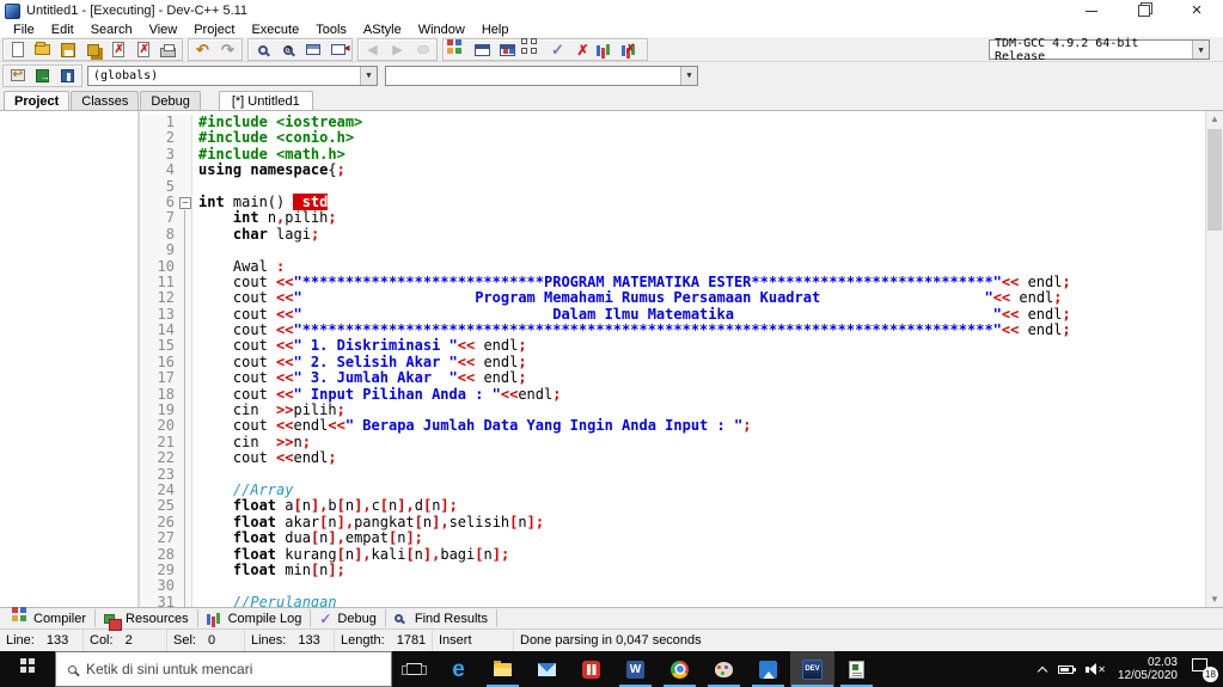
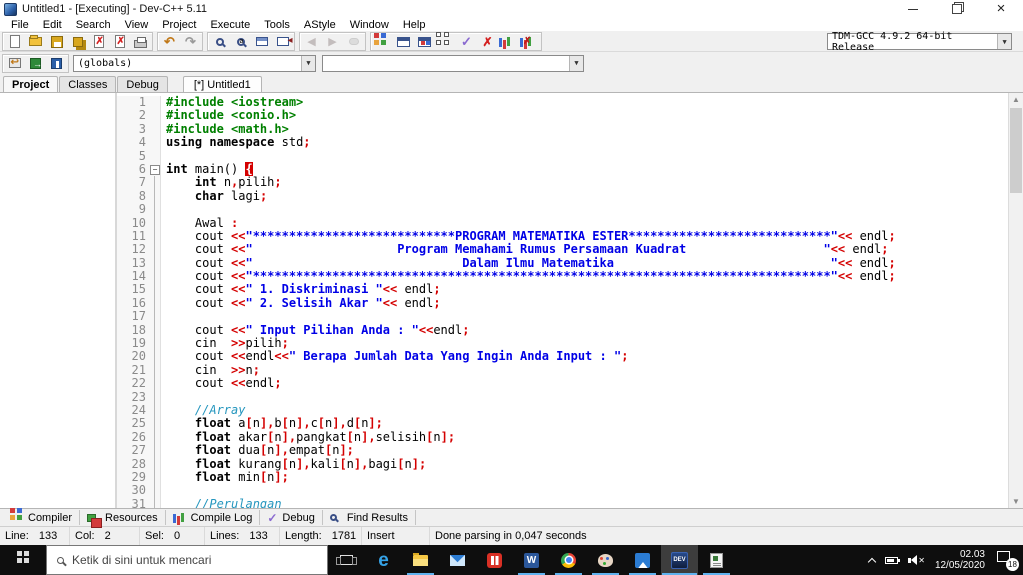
  Untitled1 - [Executing] - Dev-C++ 5.11
  File
  Edit
  Search
  View
  Project
  Execute
  Tools
  AStyle
  Window
  Help
  ↶
  ↷
  ◀
  ▶
  ✓
  ✗
  TDM-GCC 4.9.2 64-bit Release
  ▼
  (globals)
  ▼
  ▼
  Project
  Classes
  Debug
  [*] Untitled1
  1
  #include <iostream>
  2
  #include <conio.h>
  3
  #include <math.h>
  4
- using namespace{;
+ using namespace std;
  5
  6
- int main() std
+ int main() {
  7
  int n,pilih;
  8
  char lagi;
  9
  10
  Awal :
  11
  cout <<"****************************PROGRAM MATEMATIKA ESTER****************************"<< endl;
  12
  cout <<" Program Memahami Rumus Persamaan Kuadrat "<< endl;
  13
  cout <<" Dalam Ilmu Matematika "<< endl;
  14
  cout <<"********************************************************************************"<< endl;
  15
  cout <<" 1. Diskriminasi "<< endl;
  16
  cout <<" 2. Selisih Akar "<< endl;
  17
- cout <<" 3. Jumlah Akar "<< endl;
  18
  cout <<" Input Pilihan Anda : "<<endl;
  19
  cin >>pilih;
  20
  cout <<endl<<" Berapa Jumlah Data Yang Ingin Anda Input : ";
  21
  cin >>n;
  22
  cout <<endl;
  23
  24
  //Array
  25
  float a[n],b[n],c[n],d[n];
  26
  float akar[n],pangkat[n],selisih[n];
  27
  float dua[n],empat[n];
  28
  float kurang[n],kali[n],bagi[n];
  29
  float min[n];
  30
  31
  //Perulangan
  ▲
  ▼
  Compiler
  Resources
  Compile Log
  ✓
  Debug
  Find Results
  Line:
  133
  Col:
  2
  Sel:
  0
  Lines:
  133
  Length:
  1781
  Insert
  Done parsing in 0,047 seconds
  Ketik di sini untuk mencari
  e
  W
  ✕
  02.03
  12/05/2020
  18
